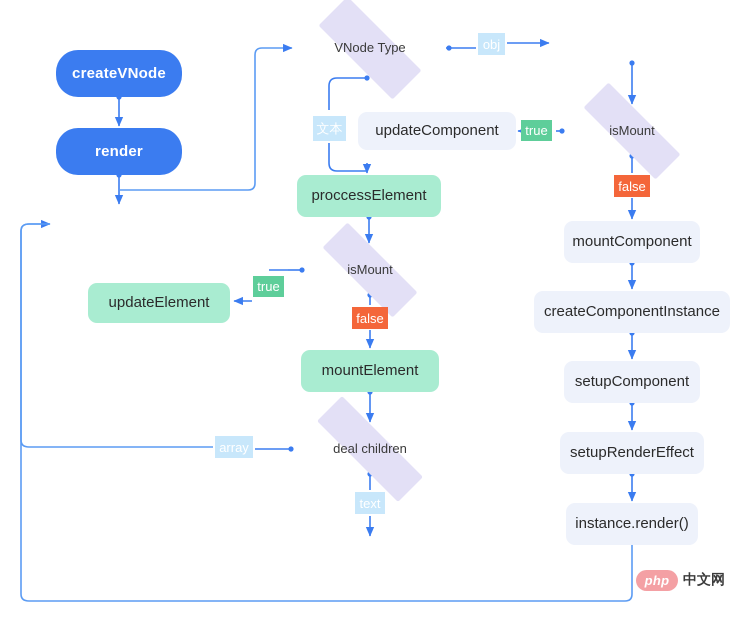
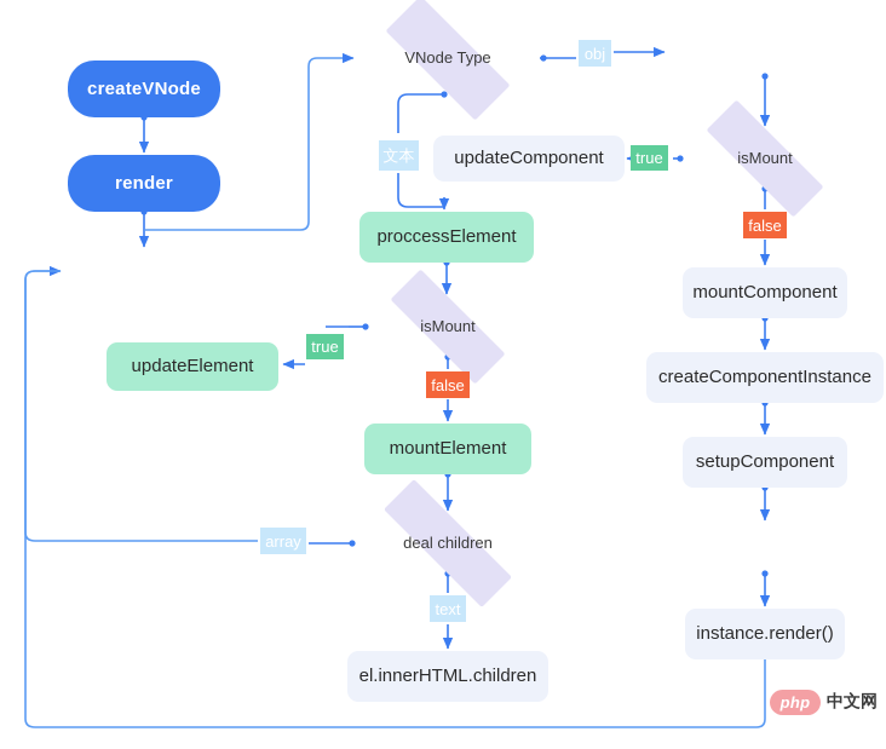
  createVNode
  render
  VNode Type
  isMount
  updateComponent
  mountComponent
  createComponentInstance
  setupComponent
- setupRenderEffect
  instance.render()
  proccessElement
  isMount
  updateElement
  mountElement
  deal children
+ el.innerHTML.children
  obj
  文本
  true
  false
  true
  false
  array
  text
  php
  中文网
